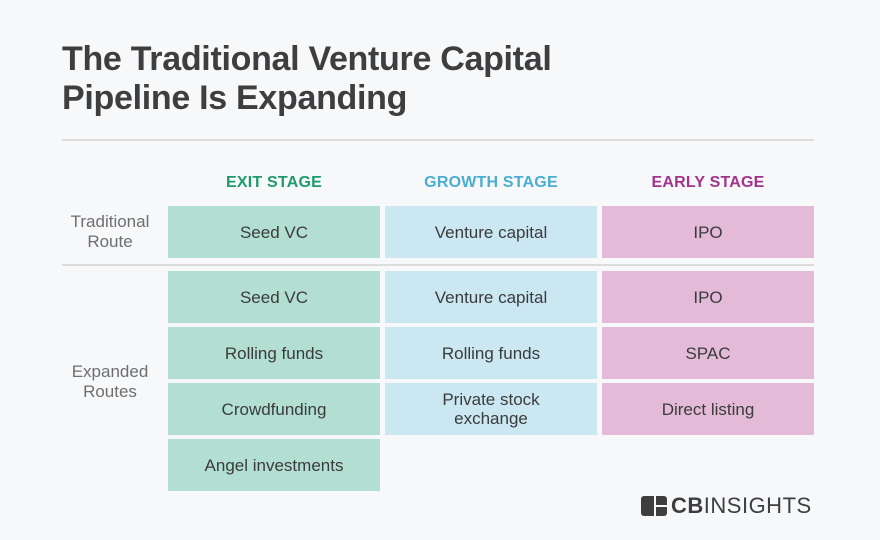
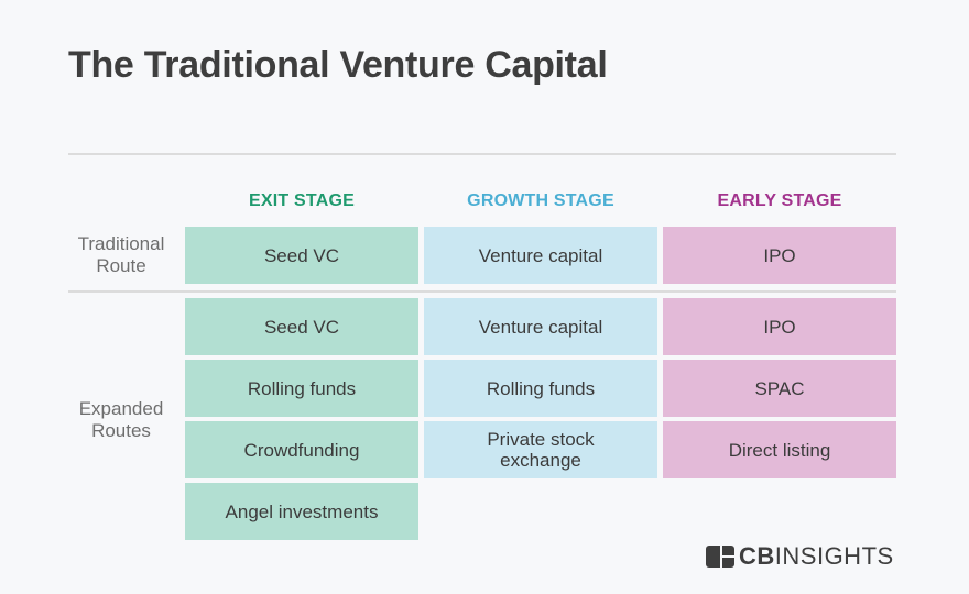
  The Traditional Venture Capital
- Pipeline Is Expanding
  EXIT STAGE
  GROWTH STAGE
  EARLY STAGE
  Traditional
  Route
  Seed VC
  Venture capital
  IPO
  Expanded
  Routes
  Seed VC
  Rolling funds
  Crowdfunding
  Angel investments
  Venture capital
  Rolling funds
  Private stock exchange
  IPO
  SPAC
  Direct listing
  CBINSIGHTS
